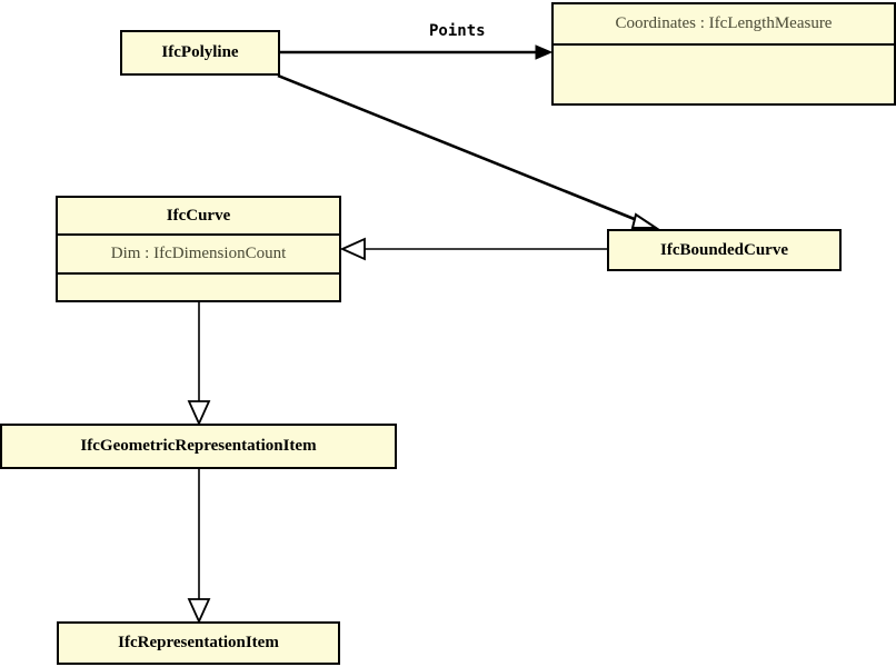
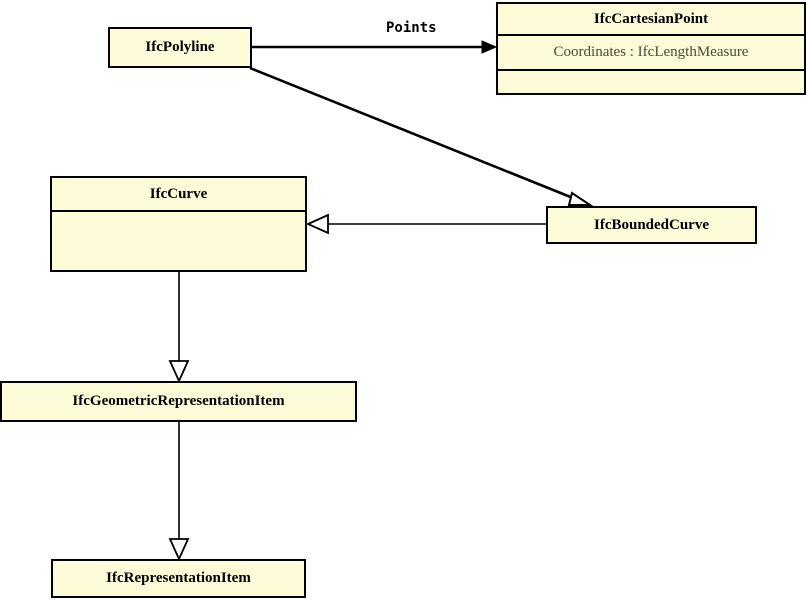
  Points
  IfcPolyline
+ IfcCartesianPoint
  Coordinates : IfcLengthMeasure
  IfcCurve
- Dim : IfcDimensionCount
  IfcBoundedCurve
  IfcGeometricRepresentationItem
  IfcRepresentationItem
